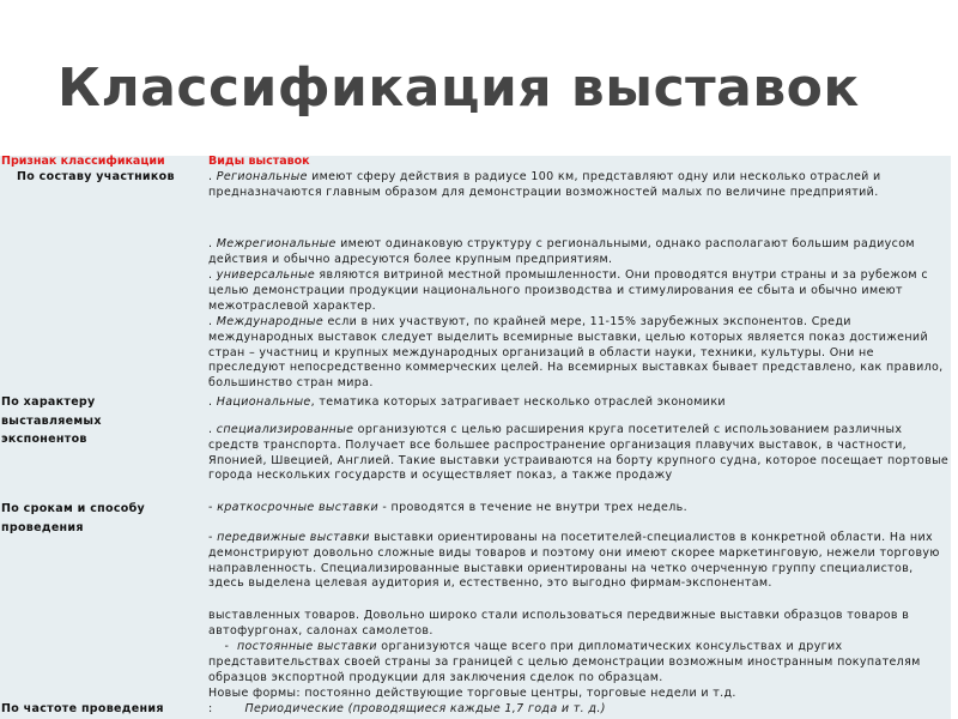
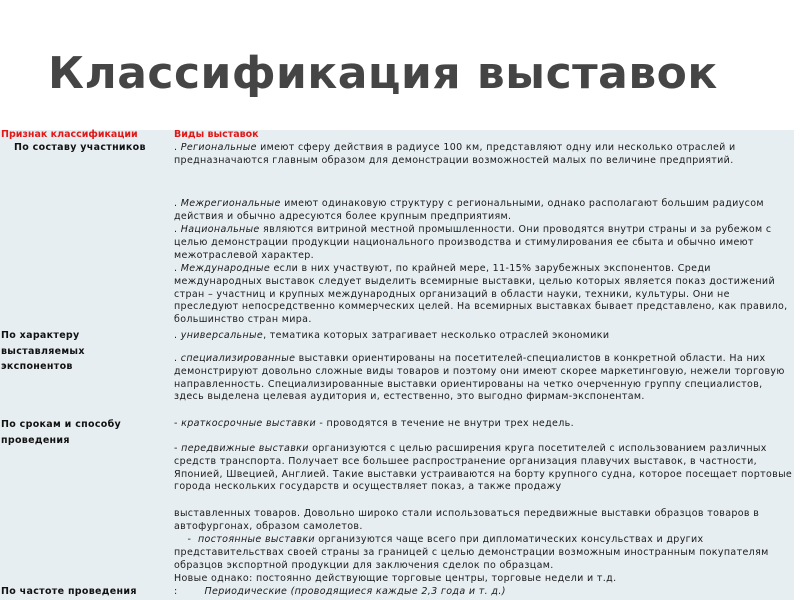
  Классификация выставок
  Признак классификации
  Виды выставок
  По составу участников
  . Региональные имеют сферу действия в радиусе 100 км, представляют одну или несколько отраслей и предназначаются главным образом для демонстрации возможностей малых по величине предприятий.
  . Межрегиональные имеют одинаковую структуру с региональными, однако располагают большим радиусом действия и обычно адресуются более крупным предприятиям.
- . универсальные являются витриной местной промышленности. Они проводятся внутри страны и за рубежом с целью демонстрации продукции национального производства и стимулирования ее сбыта и обычно имеют межотраслевой характер.
+ . Национальные являются витриной местной промышленности. Они проводятся внутри страны и за рубежом с целью демонстрации продукции национального производства и стимулирования ее сбыта и обычно имеют межотраслевой характер.
  . Международные если в них участвуют, по крайней мере, 11-15% зарубежных экспонентов. Среди международных выставок следует выделить всемирные выставки, целью которых является показ достижений стран – участниц и крупных международных организаций в области науки, техники, культуры. Они не преследуют непосредственно коммерческих целей. На всемирных выставках бывает представлено, как правило, большинство стран мира.
  По характеру выставляемых экспонентов
- . Национальные, тематика которых затрагивает несколько отраслей экономики
+ . универсальные, тематика которых затрагивает несколько отраслей экономики
- . специализированные организуются с целью расширения круга посетителей с использованием различных средств транспорта. Получает все большее распространение организация плавучих выставок, в частности, Японией, Швецией, Англией. Такие выставки устраиваются на борту крупного судна, которое посещает портовые города нескольких государств и осуществляет показ, а также продажу
+ . специализированные выставки ориентированы на посетителей-специалистов в конкретной области. На них демонстрируют довольно сложные виды товаров и поэтому они имеют скорее маркетинговую, нежели торговую направленность. Специализированные выставки ориентированы на четко очерченную группу специалистов, здесь выделена целевая аудитория и, естественно, это выгодно фирмам-экспонентам.
  По срокам и способу проведения
  - краткосрочные выставки - проводятся в течение не внутри трех недель.
- - передвижные выставки выставки ориентированы на посетителей-специалистов в конкретной области. На них демонстрируют довольно сложные виды товаров и поэтому они имеют скорее маркетинговую, нежели торговую направленность. Специализированные выставки ориентированы на четко очерченную группу специалистов, здесь выделена целевая аудитория и, естественно, это выгодно фирмам-экспонентам.
+ - передвижные выставки организуются с целью расширения круга посетителей с использованием различных средств транспорта. Получает все большее распространение организация плавучих выставок, в частности, Японией, Швецией, Англией. Такие выставки устраиваются на борту крупного судна, которое посещает портовые города нескольких государств и осуществляет показ, а также продажу
- выставленных товаров. Довольно широко стали использоваться передвижные выставки образцов товаров в автофургонах, салонах самолетов.
+ выставленных товаров. Довольно широко стали использоваться передвижные выставки образцов товаров в автофургонах, образом самолетов.
  - постоянные выставки организуются чаще всего при дипломатических консульствах и других представительствах своей страны за границей с целью демонстрации возможным иностранным покупателям образцов экспортной продукции для заключения сделок по образцам.
- Новые формы: постоянно действующие торговые центры, торговые недели и т.д.
+ Новые однако: постоянно действующие торговые центры, торговые недели и т.д.
  По частоте проведения
- : Периодические (проводящиеся каждые 1,7 года и т. д.)
+ : Периодические (проводящиеся каждые 2,3 года и т. д.)
